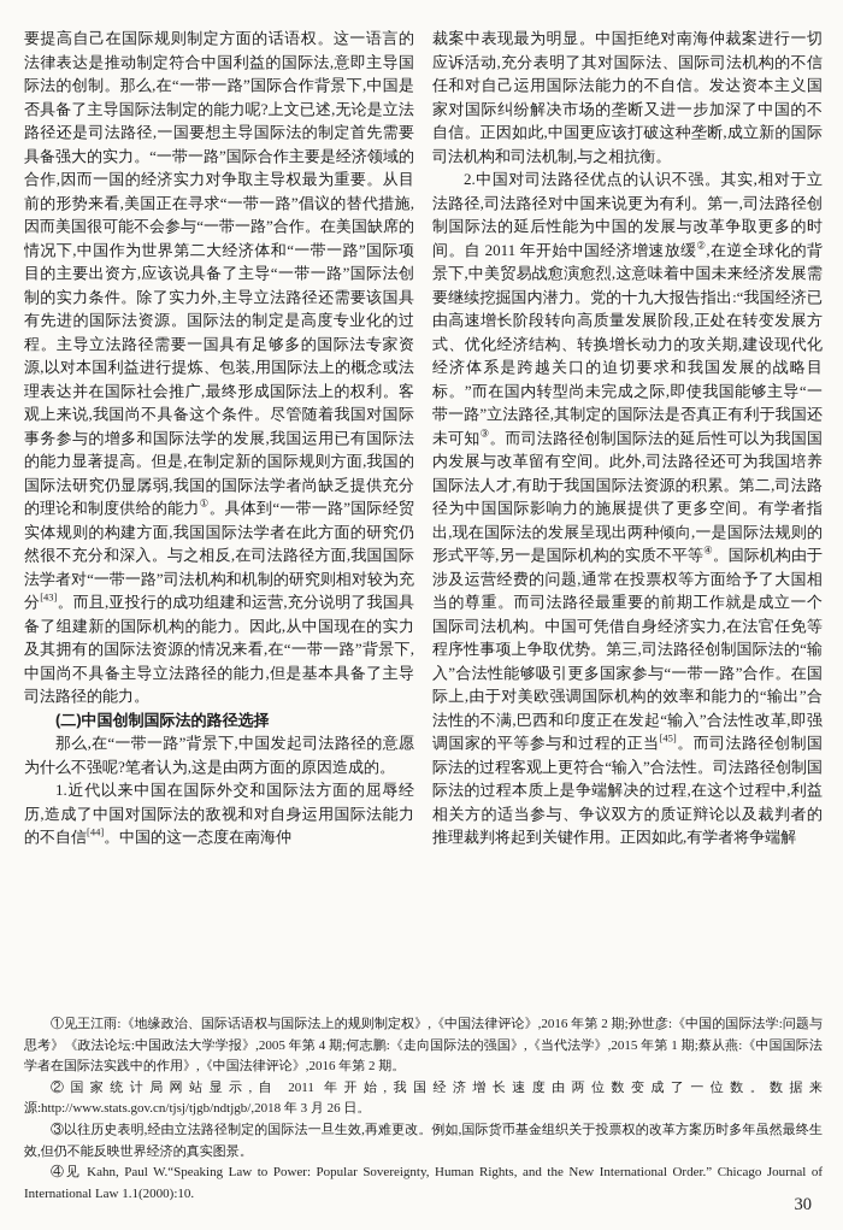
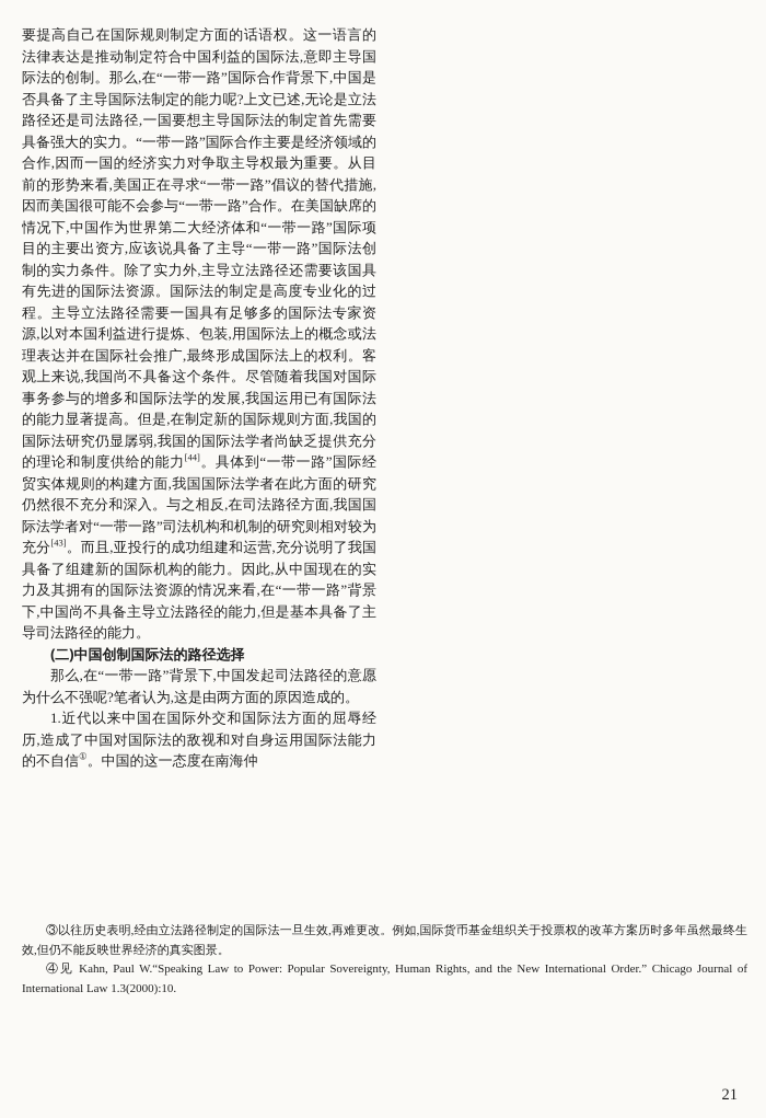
- 要提高自己在国际规则制定方面的话语权。这一语言的法律表达是推动制定符合中国利益的国际法,意即主导国际法的创制。那么,在“一带一路”国际合作背景下,中国是否具备了主导国际法制定的能力呢?上文已述,无论是立法路径还是司法路径,一国要想主导国际法的制定首先需要具备强大的实力。“一带一路”国际合作主要是经济领域的合作,因而一国的经济实力对争取主导权最为重要。从目前的形势来看,美国正在寻求“一带一路”倡议的替代措施,因而美国很可能不会参与“一带一路”合作。在美国缺席的情况下,中国作为世界第二大经济体和“一带一路”国际项目的主要出资方,应该说具备了主导“一带一路”国际法创制的实力条件。除了实力外,主导立法路径还需要该国具有先进的国际法资源。国际法的制定是高度专业化的过程。主导立法路径需要一国具有足够多的国际法专家资源,以对本国利益进行提炼、包装,用国际法上的概念或法理表达并在国际社会推广,最终形成国际法上的权利。客观上来说,我国尚不具备这个条件。尽管随着我国对国际事务参与的增多和国际法学的发展,我国运用已有国际法的能力显著提高。但是,在制定新的国际规则方面,我国的国际法研究仍显孱弱,我国的国际法学者尚缺乏提供充分的理论和制度供给的能力①。具体到“一带一路”国际经贸实体规则的构建方面,我国国际法学者在此方面的研究仍然很不充分和深入。与之相反,在司法路径方面,我国国际法学者对“一带一路”司法机构和机制的研究则相对较为充分[43]。而且,亚投行的成功组建和运营,充分说明了我国具备了组建新的国际机构的能力。因此,从中国现在的实力及其拥有的国际法资源的情况来看,在“一带一路”背景下,中国尚不具备主导立法路径的能力,但是基本具备了主导司法路径的能力。
+ 要提高自己在国际规则制定方面的话语权。这一语言的法律表达是推动制定符合中国利益的国际法,意即主导国际法的创制。那么,在“一带一路”国际合作背景下,中国是否具备了主导国际法制定的能力呢?上文已述,无论是立法路径还是司法路径,一国要想主导国际法的制定首先需要具备强大的实力。“一带一路”国际合作主要是经济领域的合作,因而一国的经济实力对争取主导权最为重要。从目前的形势来看,美国正在寻求“一带一路”倡议的替代措施,因而美国很可能不会参与“一带一路”合作。在美国缺席的情况下,中国作为世界第二大经济体和“一带一路”国际项目的主要出资方,应该说具备了主导“一带一路”国际法创制的实力条件。除了实力外,主导立法路径还需要该国具有先进的国际法资源。国际法的制定是高度专业化的过程。主导立法路径需要一国具有足够多的国际法专家资源,以对本国利益进行提炼、包装,用国际法上的概念或法理表达并在国际社会推广,最终形成国际法上的权利。客观上来说,我国尚不具备这个条件。尽管随着我国对国际事务参与的增多和国际法学的发展,我国运用已有国际法的能力显著提高。但是,在制定新的国际规则方面,我国的国际法研究仍显孱弱,我国的国际法学者尚缺乏提供充分的理论和制度供给的能力[44]。具体到“一带一路”国际经贸实体规则的构建方面,我国国际法学者在此方面的研究仍然很不充分和深入。与之相反,在司法路径方面,我国国际法学者对“一带一路”司法机构和机制的研究则相对较为充分[43]。而且,亚投行的成功组建和运营,充分说明了我国具备了组建新的国际机构的能力。因此,从中国现在的实力及其拥有的国际法资源的情况来看,在“一带一路”背景下,中国尚不具备主导立法路径的能力,但是基本具备了主导司法路径的能力。
  (二)中国创制国际法的路径选择
  那么,在“一带一路”背景下,中国发起司法路径的意愿为什么不强呢?笔者认为,这是由两方面的原因造成的。
- 1.近代以来中国在国际外交和国际法方面的屈辱经历,造成了中国对国际法的敌视和对自身运用国际法能力的不自信[44]。中国的这一态度在南海仲
+ 1.近代以来中国在国际外交和国际法方面的屈辱经历,造成了中国对国际法的敌视和对自身运用国际法能力的不自信①。中国的这一态度在南海仲
- 裁案中表现最为明显。中国拒绝对南海仲裁案进行一切应诉活动,充分表明了其对国际法、国际司法机构的不信任和对自己运用国际法能力的不自信。发达资本主义国家对国际纠纷解决市场的垄断又进一步加深了中国的不自信。正因如此,中国更应该打破这种垄断,成立新的国际司法机构和司法机制,与之相抗衡。
- 2.中国对司法路径优点的认识不强。其实,相对于立法路径,司法路径对中国来说更为有利。第一,司法路径创制国际法的延后性能为中国的发展与改革争取更多的时间。自 2011 年开始中国经济增速放缓②,在逆全球化的背景下,中美贸易战愈演愈烈,这意味着中国未来经济发展需要继续挖掘国内潜力。党的十九大报告指出:“我国经济已由高速增长阶段转向高质量发展阶段,正处在转变发展方式、优化经济结构、转换增长动力的攻关期,建设现代化经济体系是跨越关口的迫切要求和我国发展的战略目标。”而在国内转型尚未完成之际,即使我国能够主导“一带一路”立法路径,其制定的国际法是否真正有利于我国还未可知③。而司法路径创制国际法的延后性可以为我国国内发展与改革留有空间。此外,司法路径还可为我国培养国际法人才,有助于我国国际法资源的积累。第二,司法路径为中国国际影响力的施展提供了更多空间。有学者指出,现在国际法的发展呈现出两种倾向,一是国际法规则的形式平等,另一是国际机构的实质不平等④。国际机构由于涉及运营经费的问题,通常在投票权等方面给予了大国相当的尊重。而司法路径最重要的前期工作就是成立一个国际司法机构。中国可凭借自身经济实力,在法官任免等程序性事项上争取优势。第三,司法路径创制国际法的“输入”合法性能够吸引更多国家参与“一带一路”合作。在国际上,由于对美欧强调国际机构的效率和能力的“输出”合法性的不满,巴西和印度正在发起“输入”合法性改革,即强调国家的平等参与和过程的正当[45]。而司法路径创制国际法的过程客观上更符合“输入”合法性。司法路径创制国际法的过程本质上是争端解决的过程,在这个过程中,利益相关方的适当参与、争议双方的质证辩论以及裁判者的推理裁判将起到关键作用。正因如此,有学者将争端解
- ①见王江雨:《地缘政治、国际话语权与国际法上的规则制定权》,《中国法律评论》,2016 年第 2 期;孙世彦:《中国的国际法学:问题与思考》《政法论坛:中国政法大学学报》,2005 年第 4 期;何志鹏:《走向国际法的强国》,《当代法学》,2015 年第 1 期;蔡从燕:《中国国际法学者在国际法实践中的作用》,《中国法律评论》,2016 年第 2 期。
- ②国家统计局网站显示,自 2011 年开始,我国经济增长速度由两位数变成了一位数。数据来源:http://www.stats.gov.cn/tjsj/tjgb/ndtjgb/,2018 年 3 月 26 日。
  ③以往历史表明,经由立法路径制定的国际法一旦生效,再难更改。例如,国际货币基金组织关于投票权的改革方案历时多年虽然最终生效,但仍不能反映世界经济的真实图景。
- ④见 Kahn, Paul W.“Speaking Law to Power: Popular Sovereignty, Human Rights, and the New International Order.” Chicago Journal of International Law 1.1(2000):10.
+ ④见 Kahn, Paul W.“Speaking Law to Power: Popular Sovereignty, Human Rights, and the New International Order.” Chicago Journal of International Law 1.3(2000):10.
- 30
+ 21
